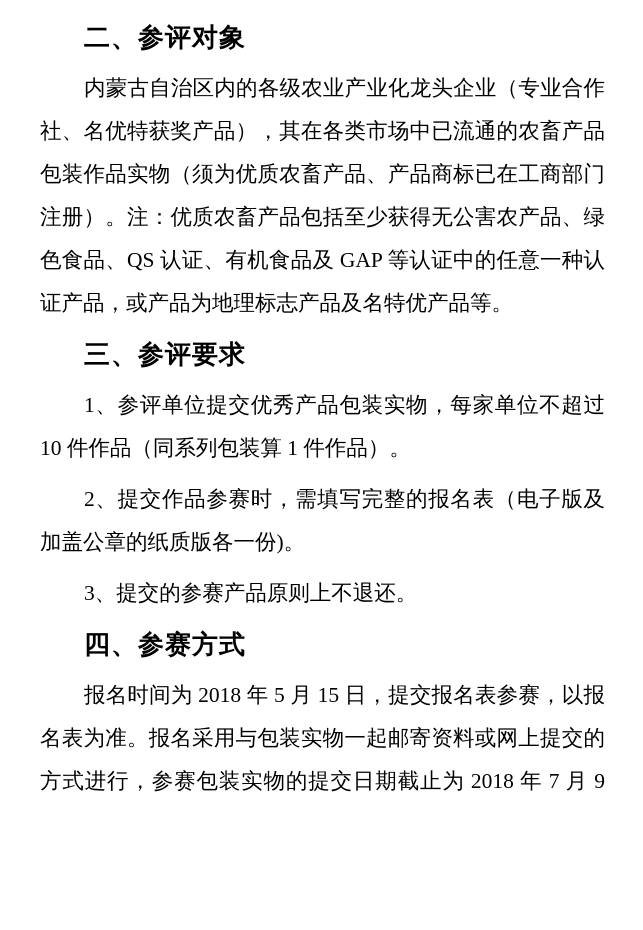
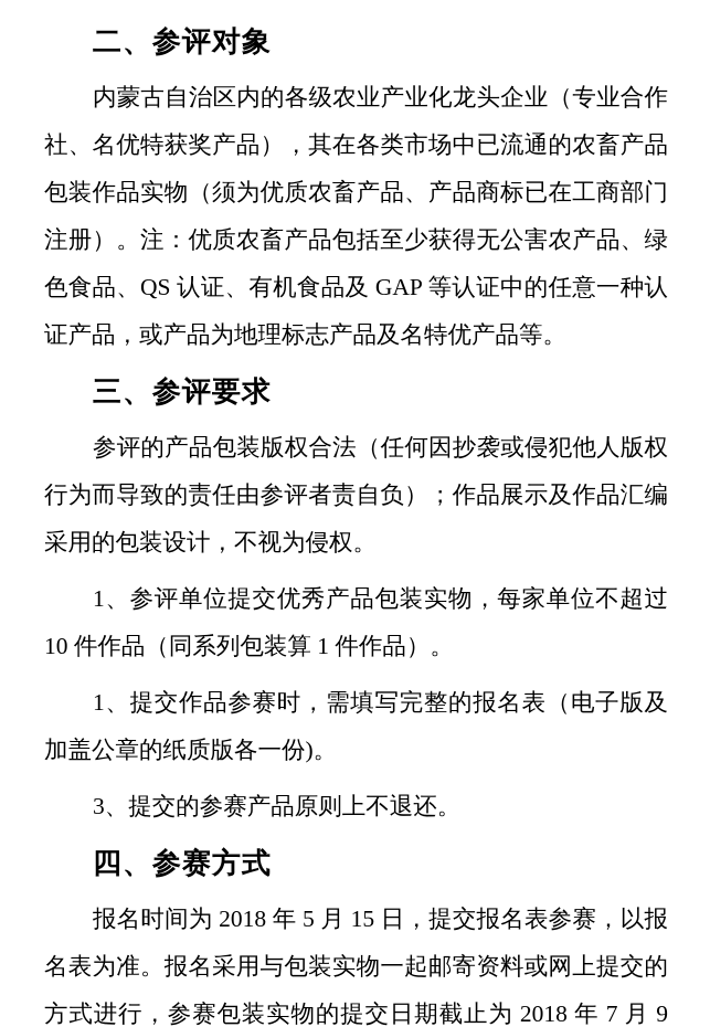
  二、参评对象
  内蒙古自治区内的各级农业产业化龙头企业（专业合作社、名优特获奖产品），其在各类市场中已流通的农畜产品包装作品实物（须为优质农畜产品、产品商标已在工商部门注册）。注：优质农畜产品包括至少获得无公害农产品、绿色食品、QS 认证、有机食品及 GAP 等认证中的任意一种认证产品，或产品为地理标志产品及名特优产品等。
  三、参评要求
+ 参评的产品包装版权合法（任何因抄袭或侵犯他人版权行为而导致的责任由参评者责自负）；作品展示及作品汇编采用的包装设计，不视为侵权。
  1、参评单位提交优秀产品包装实物，每家单位不超过 10 件作品（同系列包装算 1 件作品）。
- 2、提交作品参赛时，需填写完整的报名表（电子版及加盖公章的纸质版各一份)。
+ 1、提交作品参赛时，需填写完整的报名表（电子版及加盖公章的纸质版各一份)。
  3、提交的参赛产品原则上不退还。
  四、参赛方式
  报名时间为 2018 年 5 月 15 日，提交报名表参赛，以报名表为准。报名采用与包装实物一起邮寄资料或网上提交的方式进行，参赛包装实物的提交日期截止为 2018 年 7 月 9
